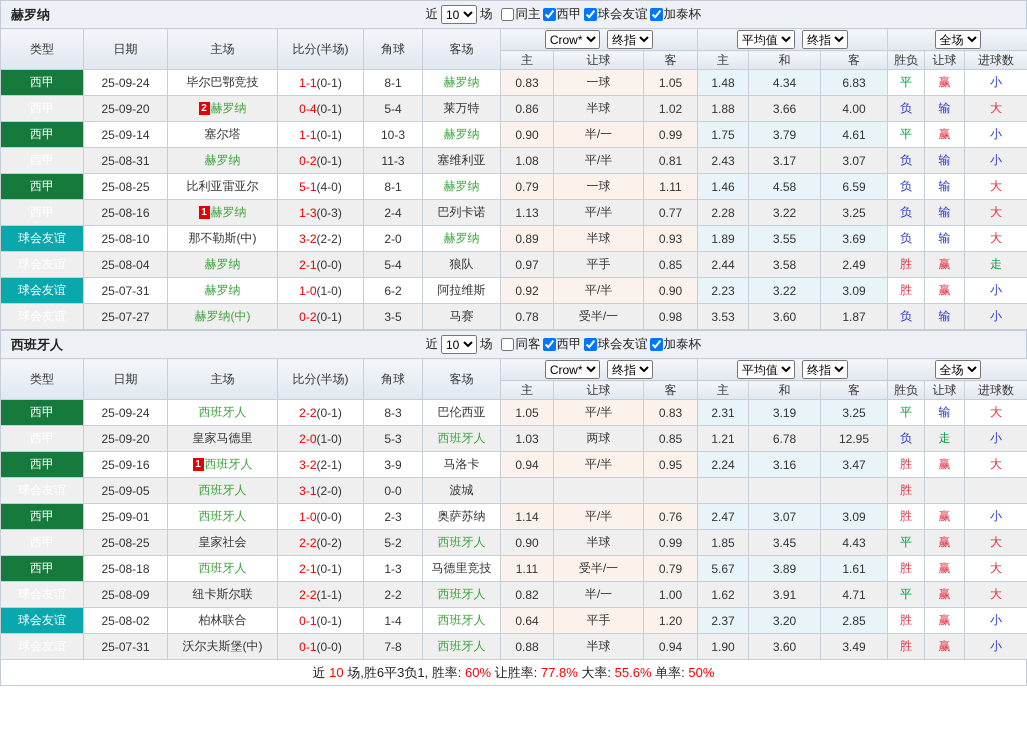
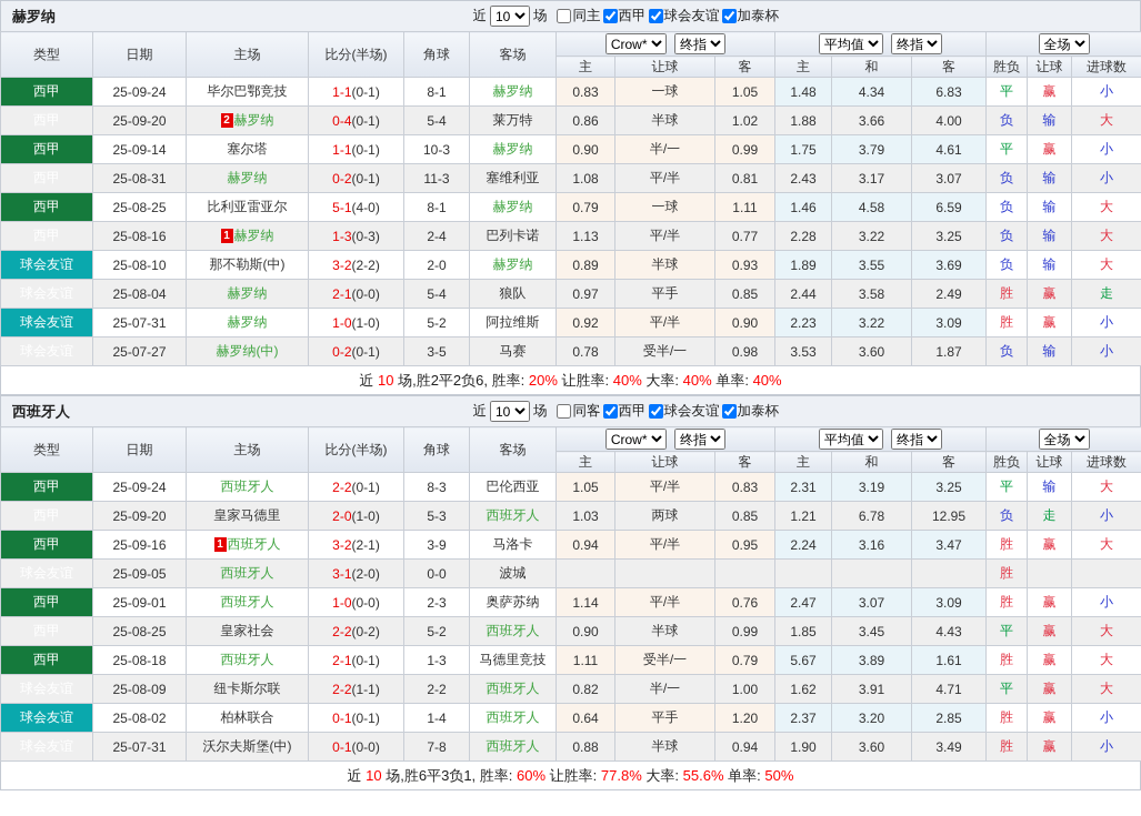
  赫罗纳
  近
  10
  场
  同主
  西甲
  球会友谊
  加泰杯
  类型	日期	主场	比分(半场)	角球	客场	Crow* 终指	平均值 终指	全场
  主	让球	客	主	和	客	胜负	让球	进球数
  西甲	25-09-24	毕尔巴鄂竞技	1-1(0-1)	8-1	赫罗纳	0.83	一球	1.05	1.48	4.34	6.83	平	赢	小
  	25-09-20	2 赫罗纳	0-4(0-1)	5-4	莱万特	0.86	半球	1.02	1.88	3.66	4.00	负	输	大
  西甲	25-09-14	塞尔塔	1-1(0-1)	10-3	赫罗纳	0.90	半/一	0.99	1.75	3.79	4.61	平	赢	小
  	25-08-31	赫罗纳	0-2(0-1)	11-3	塞维利亚	1.08	平/半	0.81	2.43	3.17	3.07	负	输	小
  西甲	25-08-25	比利亚雷亚尔	5-1(4-0)	8-1	赫罗纳	0.79	一球	1.11	1.46	4.58	6.59	负	输	大
  	25-08-16	1 赫罗纳	1-3(0-3)	2-4	巴列卡诺	1.13	平/半	0.77	2.28	3.22	3.25	负	输	大
  球会友谊	25-08-10	那不勒斯(中)	3-2(2-2)	2-0	赫罗纳	0.89	半球	0.93	1.89	3.55	3.69	负	输	大
  	25-08-04	赫罗纳	2-1(0-0)	5-4	狼队	0.97	平手	0.85	2.44	3.58	2.49	胜	赢	走
- 球会友谊	25-07-31	赫罗纳	1-0(1-0)	6-2	阿拉维斯	0.92	平/半	0.90	2.23	3.22	3.09	胜	赢	小
+ 球会友谊	25-07-31	赫罗纳	1-0(1-0)	5-2	阿拉维斯	0.92	平/半	0.90	2.23	3.22	3.09	胜	赢	小
  	25-07-27	赫罗纳(中)	0-2(0-1)	3-5	马赛	0.78	受半/一	0.98	3.53	3.60	1.87	负	输	小
+ 近 10 场,胜2平2负6, 胜率: 20% 让胜率: 40% 大率: 40% 单率: 40%
  西班牙人
  近
  10
  场
  同客
  西甲
  球会友谊
  加泰杯
  类型	日期	主场	比分(半场)	角球	客场	Crow* 终指	平均值 终指	全场
  主	让球	客	主	和	客	胜负	让球	进球数
  西甲	25-09-24	西班牙人	2-2(0-1)	8-3	巴伦西亚	1.05	平/半	0.83	2.31	3.19	3.25	平	输	大
  	25-09-20	皇家马德里	2-0(1-0)	5-3	西班牙人	1.03	两球	0.85	1.21	6.78	12.95	负	走	小
  西甲	25-09-16	1 西班牙人	3-2(2-1)	3-9	马洛卡	0.94	平/半	0.95	2.24	3.16	3.47	胜	赢	大
  	25-09-05	西班牙人	3-1(2-0)	0-0	波城							胜
  西甲	25-09-01	西班牙人	1-0(0-0)	2-3	奥萨苏纳	1.14	平/半	0.76	2.47	3.07	3.09	胜	赢	小
  	25-08-25	皇家社会	2-2(0-2)	5-2	西班牙人	0.90	半球	0.99	1.85	3.45	4.43	平	赢	大
  西甲	25-08-18	西班牙人	2-1(0-1)	1-3	马德里竞技	1.11	受半/一	0.79	5.67	3.89	1.61	胜	赢	大
  	25-08-09	纽卡斯尔联	2-2(1-1)	2-2	西班牙人	0.82	半/一	1.00	1.62	3.91	4.71	平	赢	大
  球会友谊	25-08-02	柏林联合	0-1(0-1)	1-4	西班牙人	0.64	平手	1.20	2.37	3.20	2.85	胜	赢	小
  	25-07-31	沃尔夫斯堡(中)	0-1(0-0)	7-8	西班牙人	0.88	半球	0.94	1.90	3.60	3.49	胜	赢	小
  近 10 场,胜6平3负1, 胜率: 60% 让胜率: 77.8% 大率: 55.6% 单率: 50%
